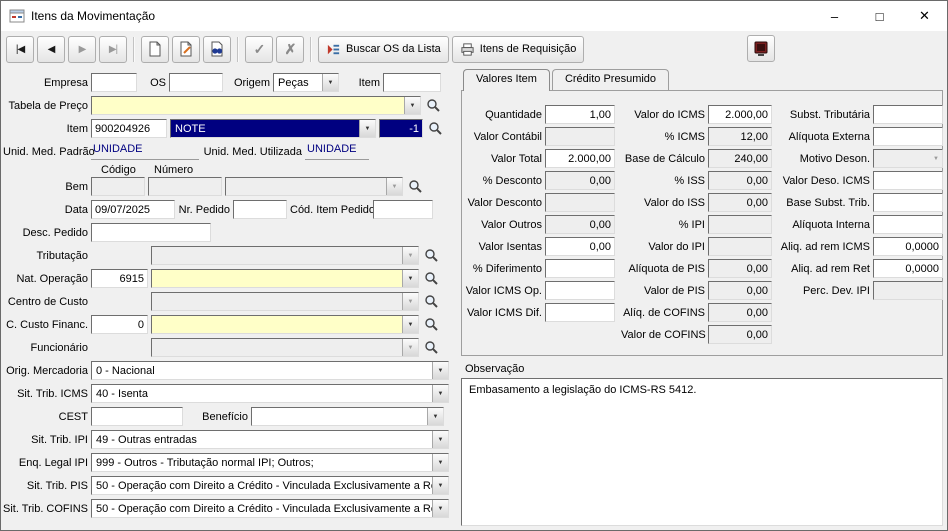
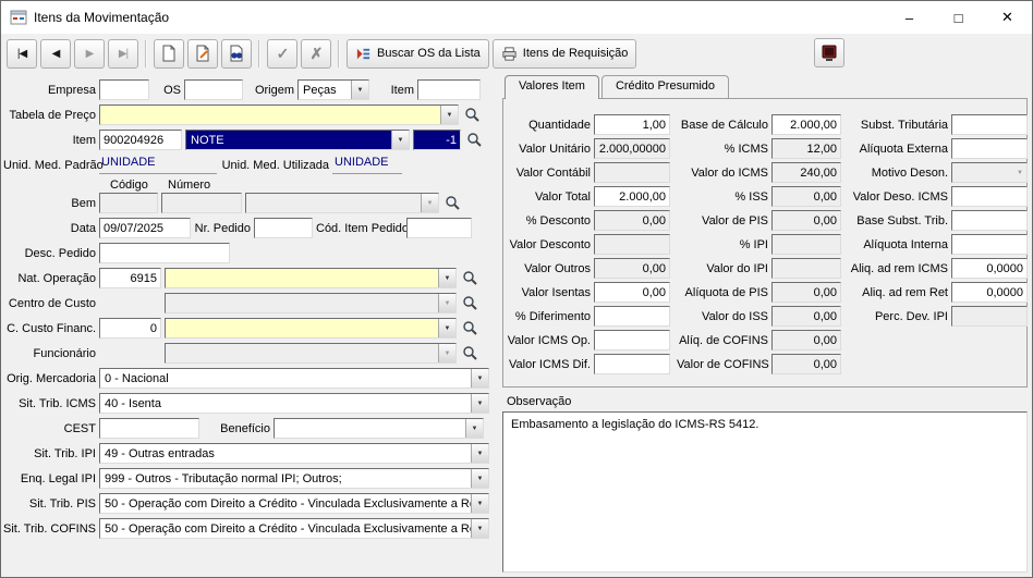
  Itens da Movimentação
  –
  □
  ✕
  |◀
  ◀
  ▶
  ▶|
  ✓
  ✗
  Buscar OS da Lista
  Itens de Requisição
  Empresa
  OS
  Origem
  Peças
  Item
  Tabela de Preço
  Item
  900204926
  NOTE
  -1
  Unid. Med. Padrã
  UNIDADE
  Unid. Med. Utilizada
  UNIDADE
  Código
  Número
  Bem
  Data
  09/07/2025
  Nr. Pedido
  Cód. Item Pedido
  Desc. Pedido
- Tributação
  Nat. Operação
  6915
  Centro de Custo
  C. Custo Financ.
  0
  Funcionário
  Orig. Mercadoria
  0 - Nacional
  Sit. Trib. ICMS
  40 - Isenta
  CEST
  Benefício
  Sit. Trib. IPI
  49 - Outras entradas
  Enq. Legal IPI
  999 - Outros - Tributação normal IPI; Outros;
  Sit. Trib. PIS
  50 - Operação com Direito a Crédito - Vinculada Exclusivamente a R
  Sit. Trib. COFINS
  50 - Operação com Direito a Crédito - Vinculada Exclusivamente a R
  Valores Item
  Crédito Presumido
  Quantidade
  1,00
+ Valor Unitário
+ 2.000,00000
  Valor Contábil
  Valor Total
  2.000,00
  % Desconto
  0,00
  Valor Desconto
  Valor Outros
  0,00
  Valor Isentas
  0,00
  % Diferimento
  Valor ICMS Op.
  Valor ICMS Dif.
- Valor do ICMS
+ Base de Cálculo
  2.000,00
  % ICMS
  12,00
- Base de Cálculo
+ Valor do ICMS
  240,00
  % ISS
  0,00
- Valor do ISS
+ Valor de PIS
  0,00
  % IPI
  Valor do IPI
  Alíquota de PIS
  0,00
- Valor de PIS
+ Valor do ISS
  0,00
  Alíq. de COFINS
  0,00
  Valor de COFINS
  0,00
  Subst. Tributária
  Alíquota Externa
  Motivo Deson.
  Valor Deso. ICMS
  Base Subst. Trib.
  Alíquota Interna
  Aliq. ad rem ICMS
  0,0000
  Aliq. ad rem Ret
  0,0000
  Perc. Dev. IPI
  Observação
  Embasamento a legislação do ICMS-RS 5412.
